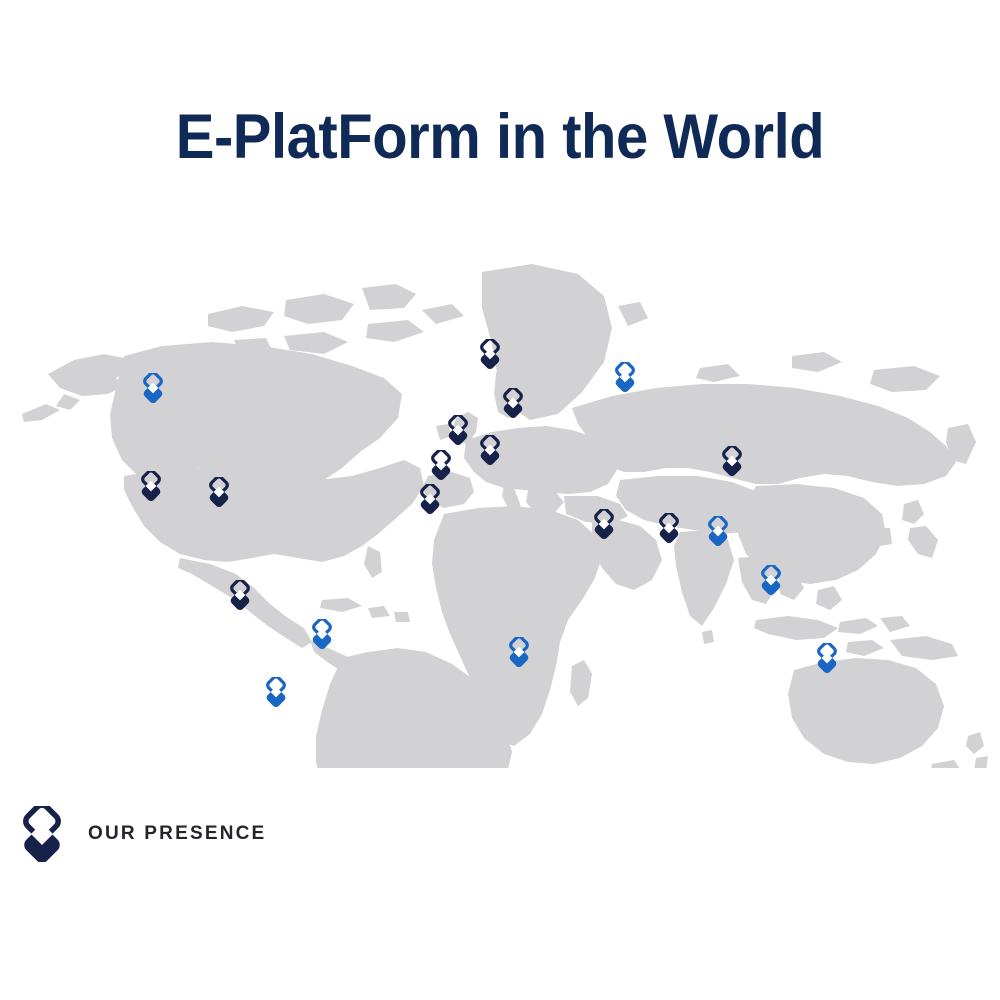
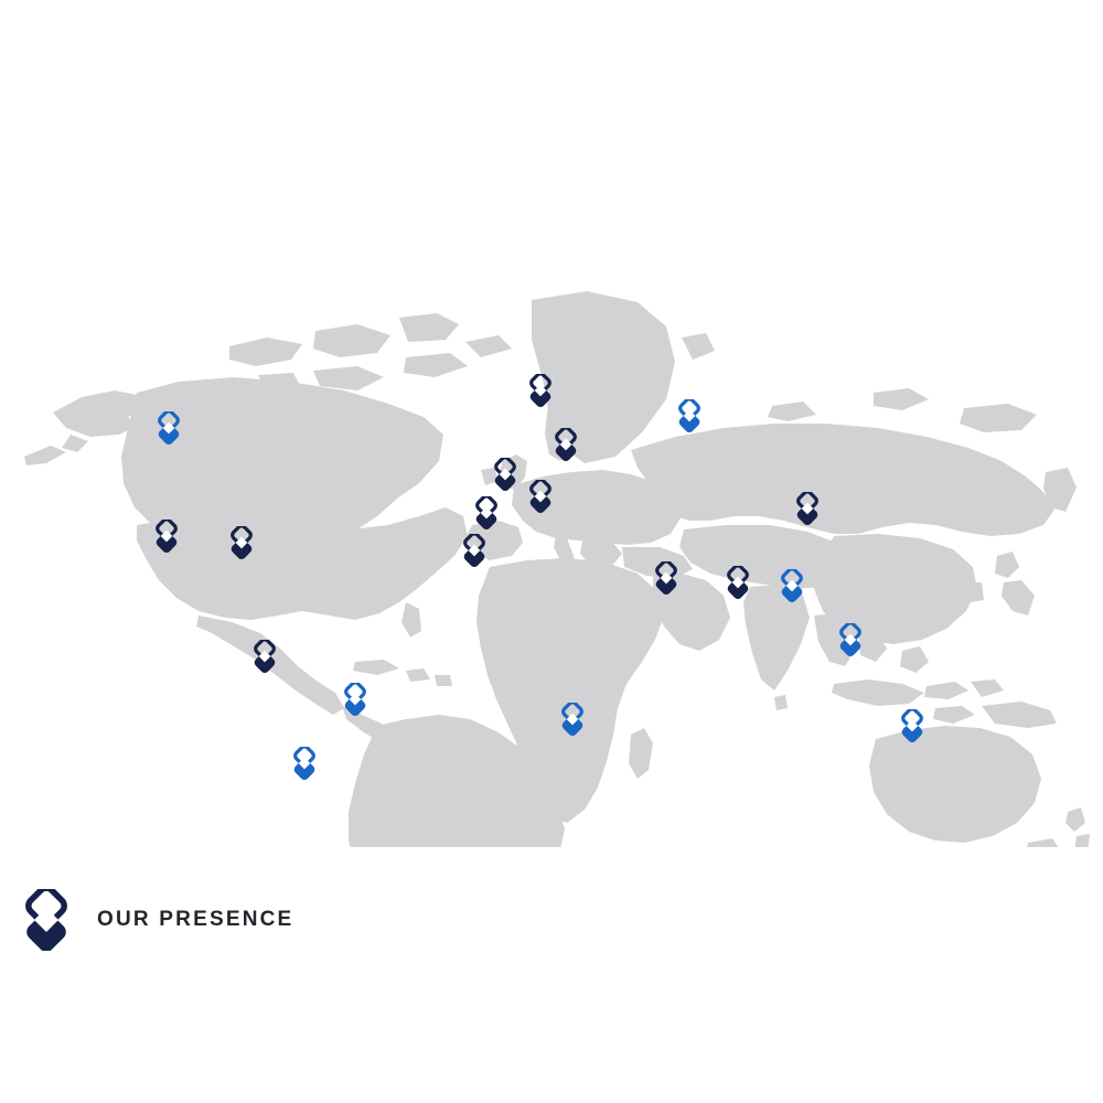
- E-PlatForm in the World
  OUR PRESENCE
